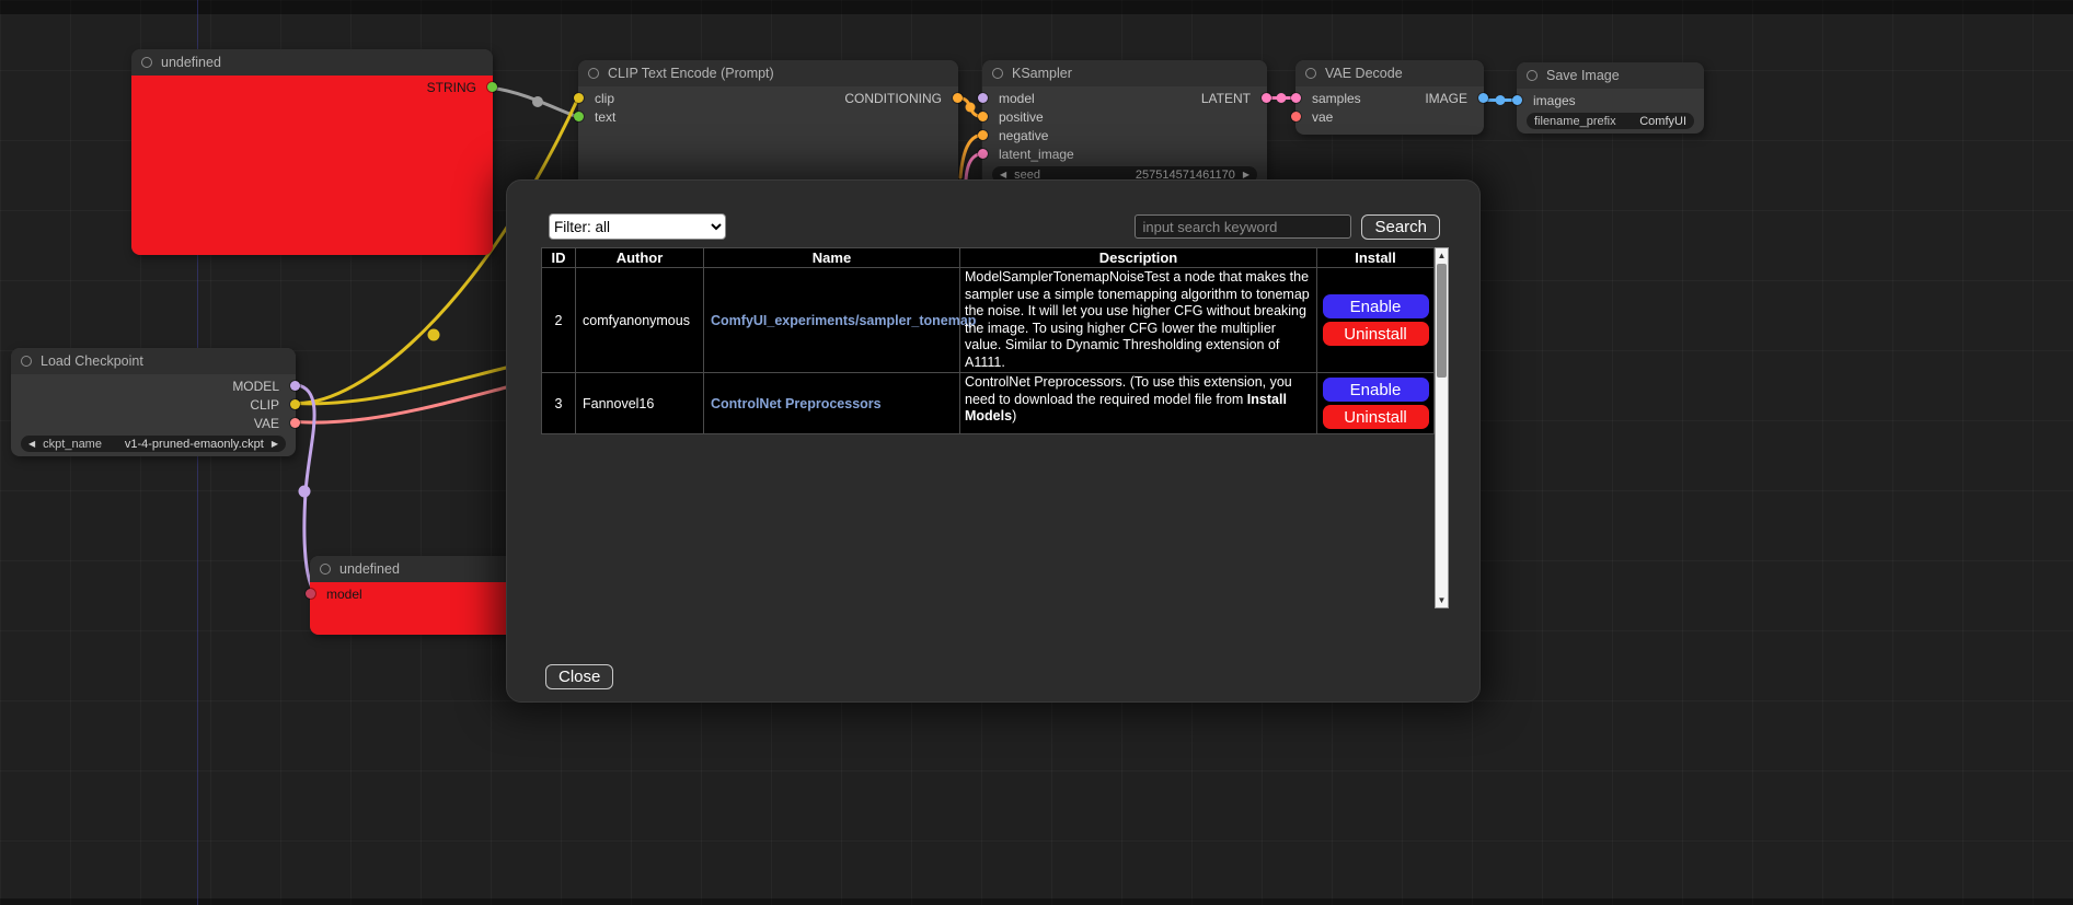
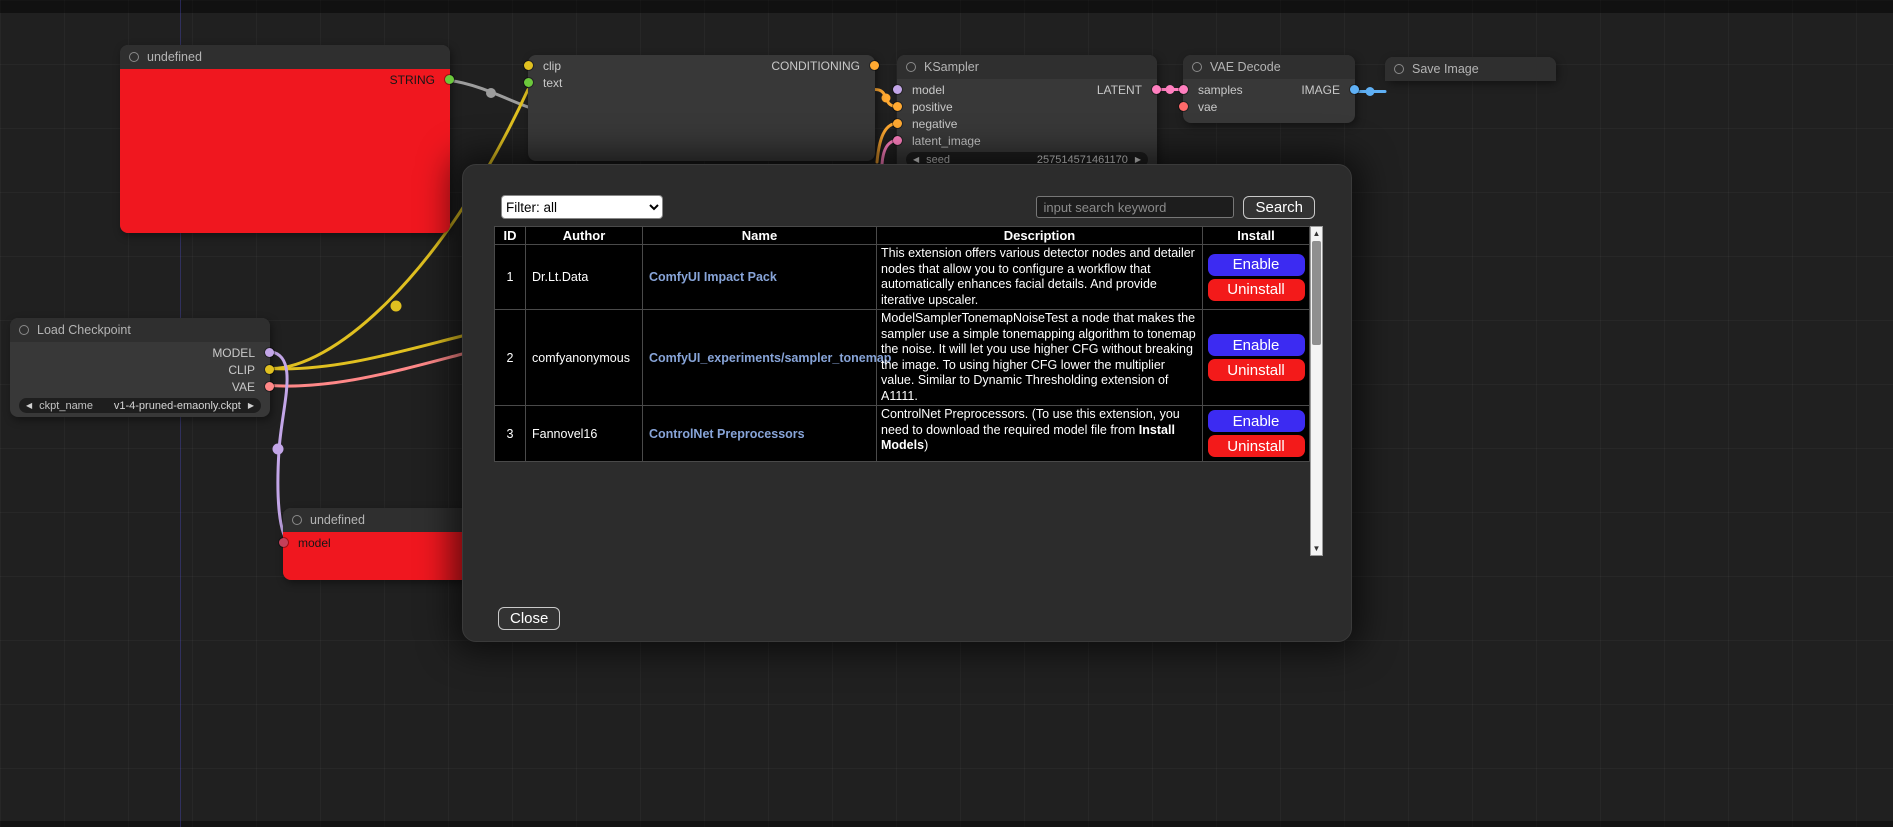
  undefined
  STRING
- CLIP Text Encode (Prompt)
  CONDITIONING
  clip
  text
  KSampler
  LATENT
  model
  positive
  negative
  latent_image
  ◀
  seed
  257514571461170
  ▶
  VAE Decode
  IMAGE
  samples
  vae
  Save Image
- images
- filename_prefix
- ComfyUI
  Load Checkpoint
  MODEL
  CLIP
  VAE
  ◀
  ckpt_name
  v1-4-pruned-emaonly.ckpt
  ▶
  undefined
  model
  Filter: all
  input search keyword
  Search
  ID	Author	Name	Description	Install
+ 1	Dr.Lt.Data	ComfyUI Impact Pack	This extension offers various detector nodes and detailer nodes that allow you to configure a workflow that automatically enhances facial details. And provide iterative upscaler.	Enable Uninstall
  2	comfyanonymous	ComfyUI_experiments/sampler_tonemap	ModelSamplerTonemapNoiseTest a node that makes the sampler use a simple tonemapping algorithm to tonemap the noise. It will let you use higher CFG without breaking the image. To using higher CFG lower the multiplier value. Similar to Dynamic Thresholding extension of A1111.	Enable Uninstall
  3	Fannovel16	ControlNet Preprocessors	ControlNet Preprocessors. (To use this extension, you need to download the required model file from Install Models)	Enable Uninstall
  ▲
  ▼
  Close
